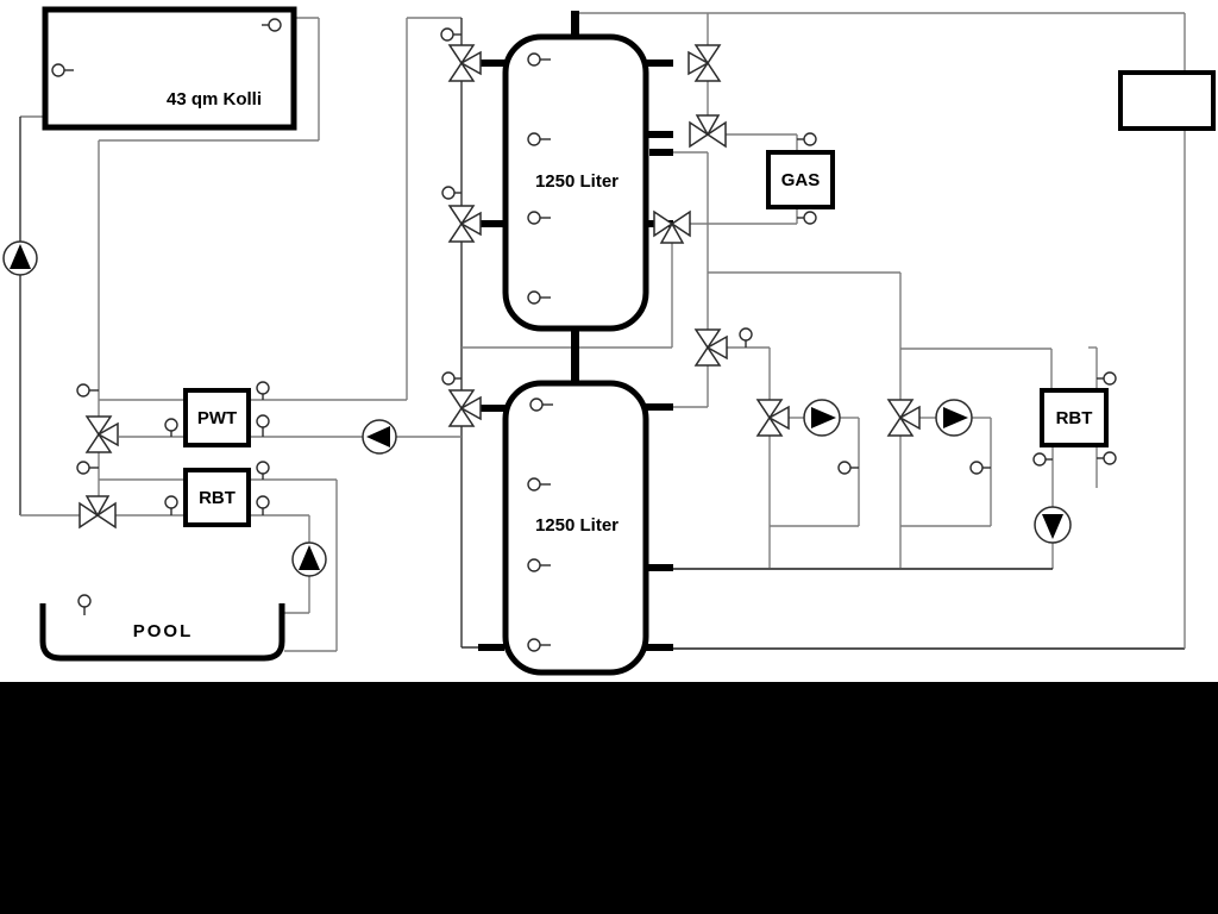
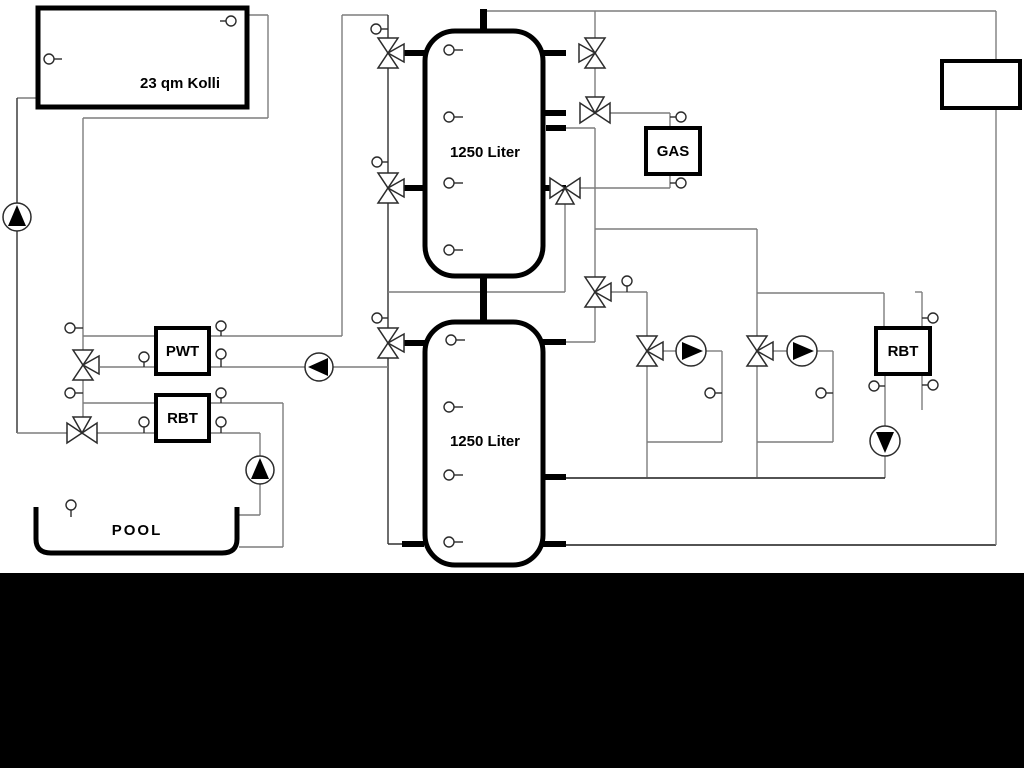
- 43 qm Kolli
+ 23 qm Kolli
  1250 Liter
  1250 Liter
  PWT
  RBT
  GAS
  RBT
  POOL
